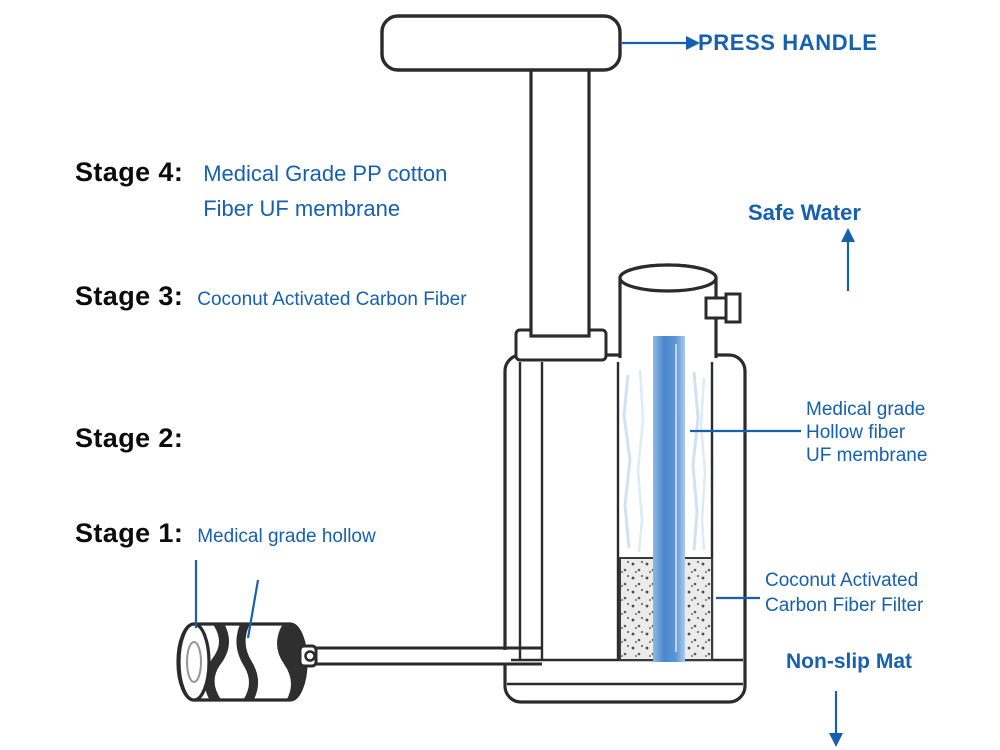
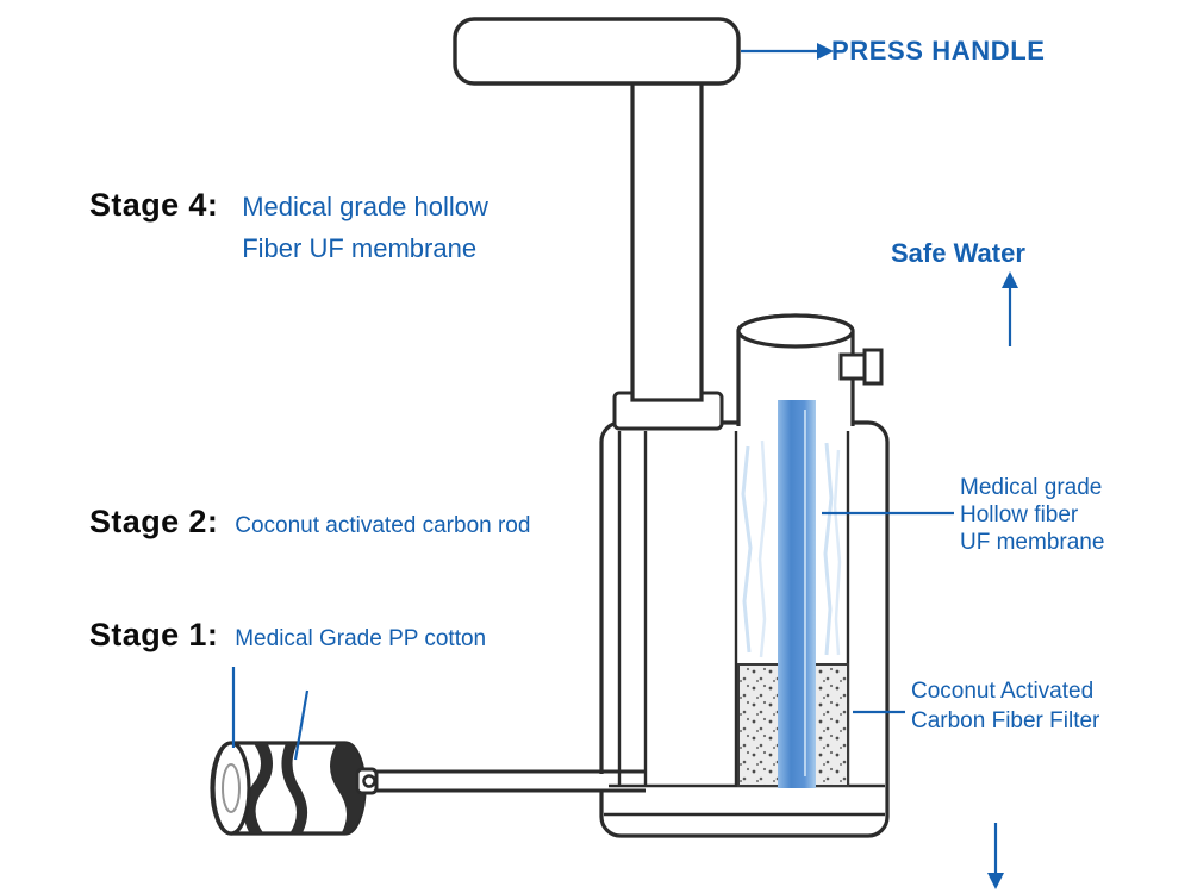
  PRESS HANDLE
  Stage 4:
- Medical Grade PP cotton
+ Medical grade hollow
  Fiber UF membrane
- Stage 3:
- Coconut Activated Carbon Fiber
  Stage 2:
+ Coconut activated carbon rod
  Stage 1:
- Medical grade hollow
+ Medical Grade PP cotton
  Safe Water
  Medical grade
  Hollow fiber
  UF membrane
  Coconut Activated
  Carbon Fiber Filter
- Non-slip Mat
